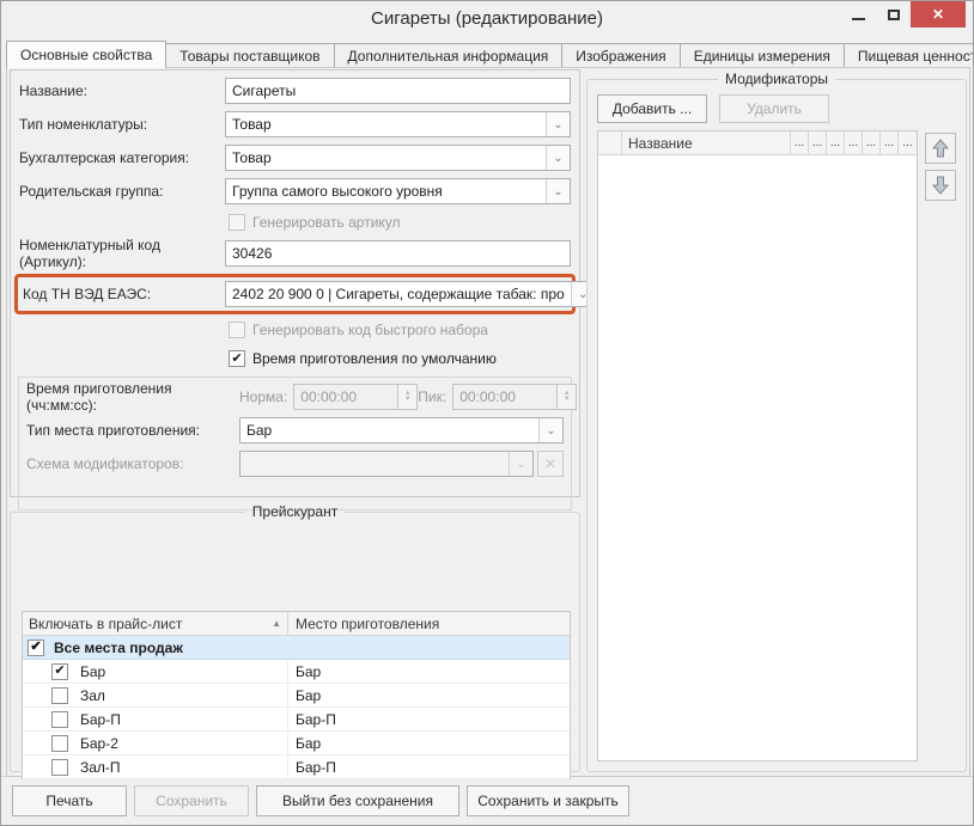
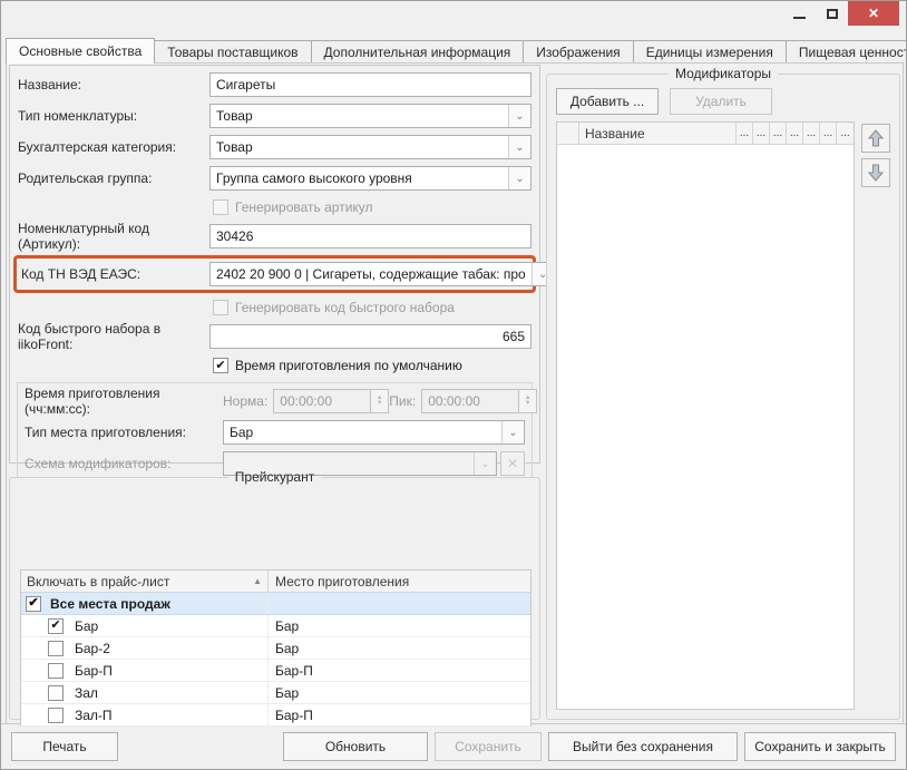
- Сигареты (редактирование)
  ✕
  Основные свойства
  Товары поставщиков
  Дополнительная информация
  Изображения
  Единицы измерения
  Пищевая ценнос
  Название:
  Сигареты
  Тип номенклатуры:
  Товар
  ⌄
  Бухгалтерская категория:
  Товар
  ⌄
  Родительская группа:
  Группа самого высокого уровня
  ⌄
  Генерировать артикул
  Номенклатурный код (Артикул):
  30426
  Код ТН ВЭД ЕАЭС:
  2402 20 900 0 | Сигареты, содержащие табак: про
  ⌄
  Генерировать код быстрого набора
+ Код быстрого набора в iikoFront:
+ 665
  Время приготовления по умолчанию
  Время приготовления (чч:мм:сс):
  Норма:
  00:00:00
  Пик:
  00:00:00
  Тип места приготовления:
  Бар
  ⌄
  Схема модификаторов:
  ⌄
  ✕
  Прейскурант
  Включать в прайс-лист
  ▲
  Место приготовления
  Все места продаж
  Бар
  Бар
- Зал
+ Бар-2
  Бар
  Бар-П
  Бар-П
- Бар-2
+ Зал
  Бар
  Зал-П
  Бар-П
  Модификаторы
  Добавить ...
  Удалить
  Название
  ...
  ...
  ...
  ...
  ...
  ...
  ...
  Печать
+ Обновить
  Сохранить
  Выйти без сохранения
  Сохранить и закрыть
